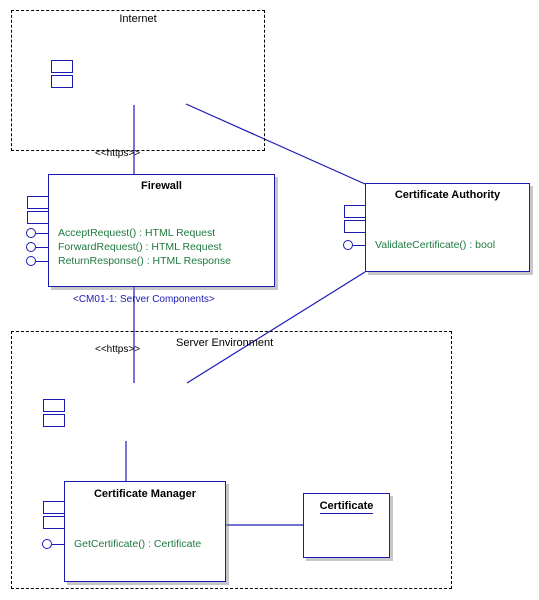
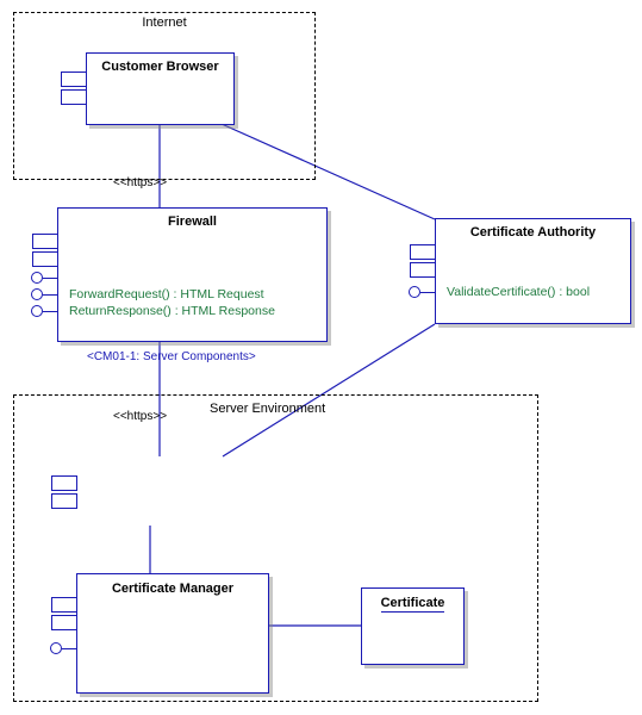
  Internet
  Server Environment
+ Customer Browser
  <<https>>
  Firewall
- AcceptRequest() : HTML Request
  ForwardRequest() : HTML Request
  ReturnResponse() : HTML Response
  <CM01-1: Server Components>
  Certificate Authority
  ValidateCertificate() : bool
  <<https>>
  Certificate Manager
- GetCertificate() : Certificate
  Certificate
